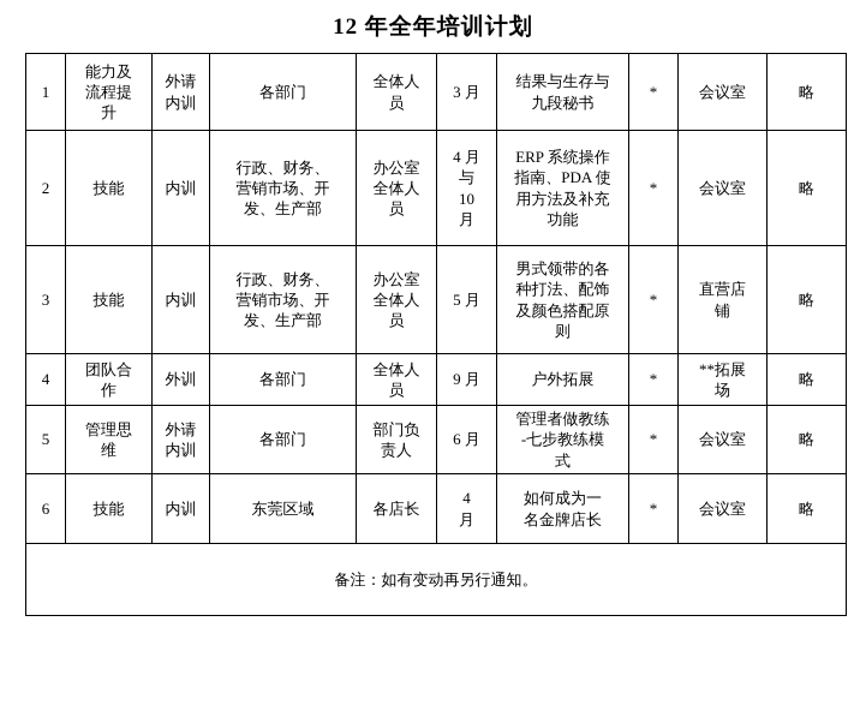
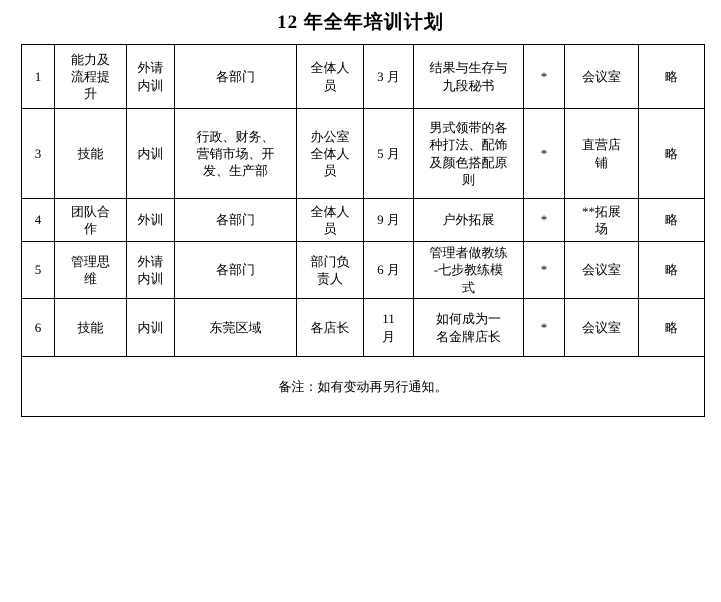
  12 年全年培训计划
  1	能力及 流程提 升	外请 内训	各部门	全体人 员	3 月	结果与生存与 九段秘书	*	会议室	略
- 2	技能	内训	行政、财务、 营销市场、开 发、生产部	办公室 全体人 员	4 月 与 10 月	ERP 系统操作 指南、PDA 使 用方法及补充 功能	*	会议室	略
  3	技能	内训	行政、财务、 营销市场、开 发、生产部	办公室 全体人 员	5 月	男式领带的各 种打法、配饰 及颜色搭配原 则	*	直营店 铺	略
  4	团队合 作	外训	各部门	全体人 员	9 月	户外拓展	*	**拓展 场	略
  5	管理思 维	外请 内训	各部门	部门负 责人	6 月	管理者做教练 -七步教练模 式	*	会议室	略
- 6	技能	内训	东莞区域	各店长	4 月	如何成为一 名金牌店长	*	会议室	略
+ 6	技能	内训	东莞区域	各店长	11 月	如何成为一 名金牌店长	*	会议室	略
  备注：如有变动再另行通知。
